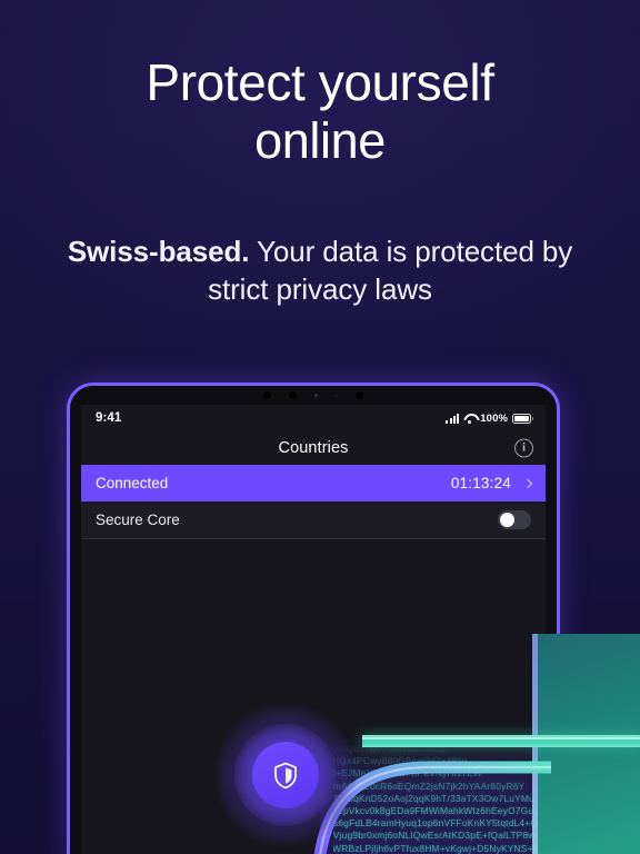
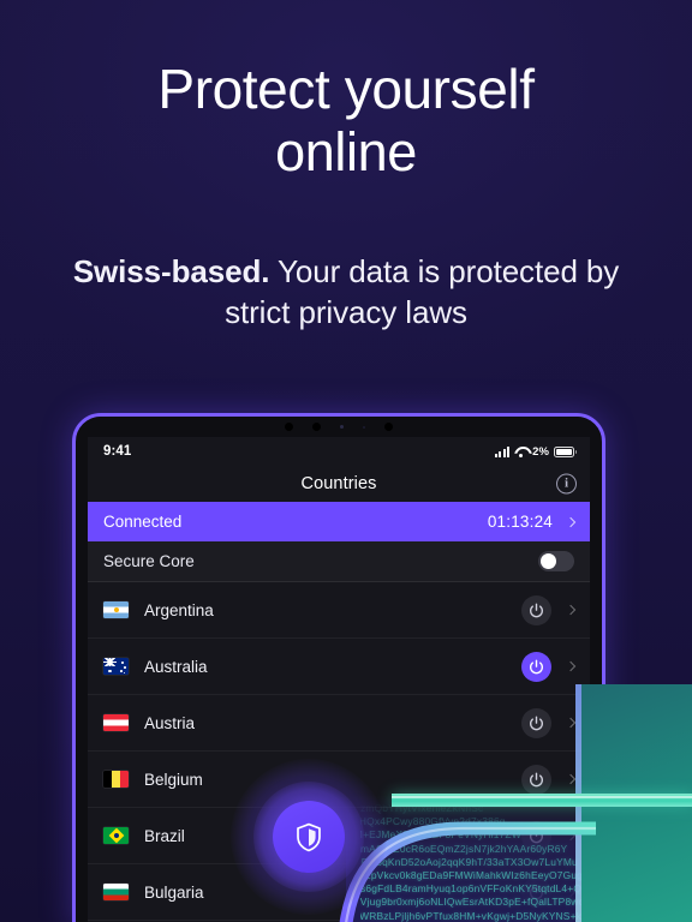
  Protect yourself
  online
  Swiss-based. Your data is protected by strict privacy laws
  9:41
- 100%
+ 2%
  Countries
  i
  Connected
  01:13:24
  Secure Core
+ Argentina
+ Australia
+ Austria
+ Belgium
+ Brazil
+ Bulgaria
  bYHytVfxehieZkNhSc
  PCwy880GfVyn2d7x386g
  0cR6oEQmZ2jsN7jk2hYAAr60yR6Y
  qKnD52oAoj2qqK9hT/33aTX3Ow7LuYM
  Vkcv0k8gEDa9FMWiMahkWIz6hEeyO7Gu
  6gFdLB4ramHyuq1op6nVFFoKnKY5tqtdL4+
  Vjug9br0xmj6oNLIQwEsrAtKD3pE+fQalLTP8
  WRBzLPjljh6vPTfux8HM+vKgwj+D5NyKYNS+
